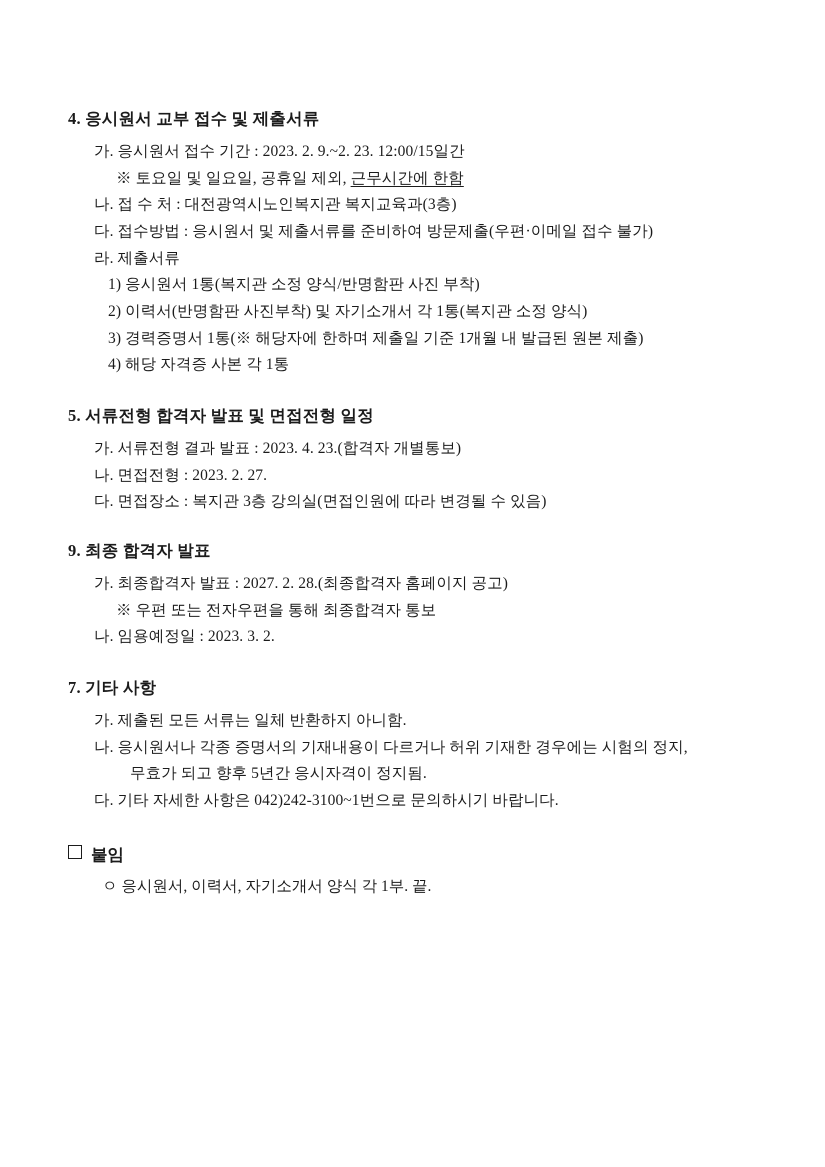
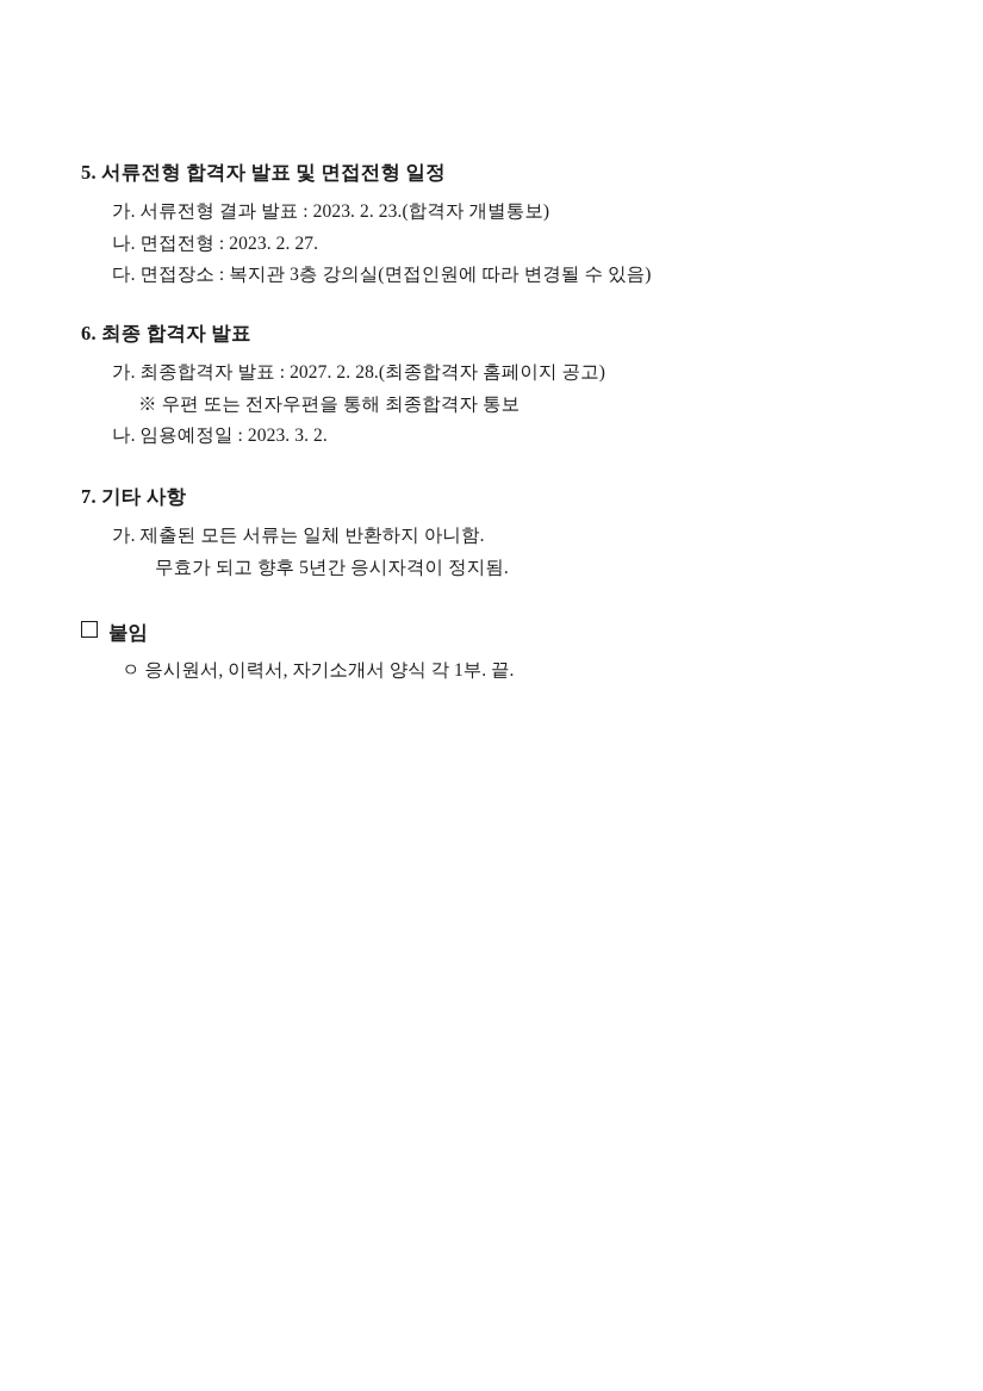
- 4. 응시원서 교부 접수 및 제출서류
- 가. 응시원서 접수 기간 : 2023. 2. 9.~2. 23. 12:00/15일간
- ※ 토요일 및 일요일, 공휴일 제외, 근무시간에 한함
- 나. 접 수 처 : 대전광역시노인복지관 복지교육과(3층)
- 다. 접수방법 : 응시원서 및 제출서류를 준비하여 방문제출(우편·이메일 접수 불가)
- 라. 제출서류
- 1) 응시원서 1통(복지관 소정 양식/반명함판 사진 부착)
- 2) 이력서(반명함판 사진부착) 및 자기소개서 각 1통(복지관 소정 양식)
- 3) 경력증명서 1통(※ 해당자에 한하며 제출일 기준 1개월 내 발급된 원본 제출)
- 4) 해당 자격증 사본 각 1통
  5. 서류전형 합격자 발표 및 면접전형 일정
- 가. 서류전형 결과 발표 : 2023. 4. 23.(합격자 개별통보)
+ 가. 서류전형 결과 발표 : 2023. 2. 23.(합격자 개별통보)
  나. 면접전형 : 2023. 2. 27.
  다. 면접장소 : 복지관 3층 강의실(면접인원에 따라 변경될 수 있음)
- 9. 최종 합격자 발표
+ 6. 최종 합격자 발표
  가. 최종합격자 발표 : 2027. 2. 28.(최종합격자 홈페이지 공고)
  ※ 우편 또는 전자우편을 통해 최종합격자 통보
  나. 임용예정일 : 2023. 3. 2.
  7. 기타 사항
  가. 제출된 모든 서류는 일체 반환하지 아니함.
- 나. 응시원서나 각종 증명서의 기재내용이 다르거나 허위 기재한 경우에는 시험의 정지,
  무효가 되고 향후 5년간 응시자격이 정지됨.
- 다. 기타 자세한 사항은 042)242-3100~1번으로 문의하시기 바랍니다.
  붙임
  ㅇ 응시원서, 이력서, 자기소개서 양식 각 1부. 끝.
